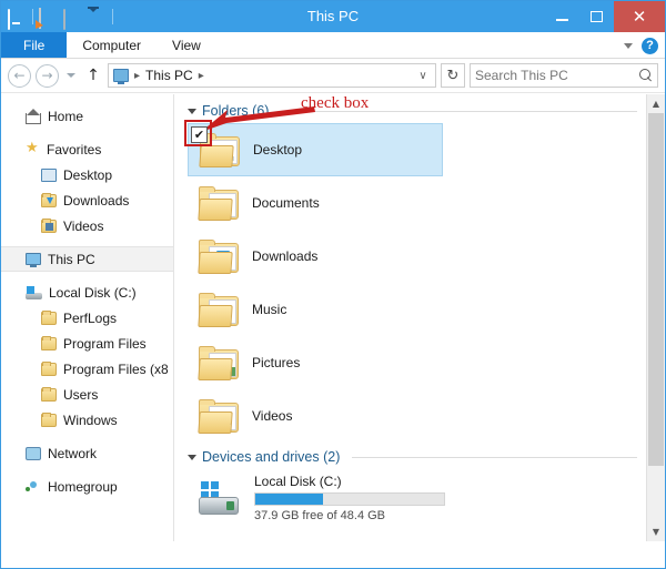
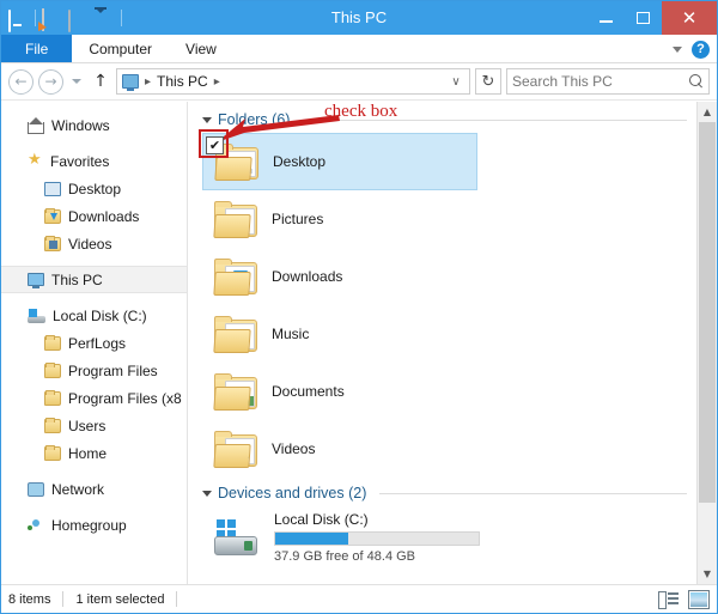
  This PC
  ✕
  File
  Computer
  View
  ?
  ←
  →
  ↑
  ▸
  This PC
  ▸
  ∨
  ↻
  Search This PC
- Home
+ Windows
  ★
  Favorites
  Desktop
  Downloads
  Videos
  This PC
  Local Disk (C:)
  PerfLogs
  Program Files
  Program Files (x8
  Users
- Windows
+ Home
  Network
  Homegroup
  Folders (6)
  ✔
  Desktop
- Documents
+ Pictures
  Downloads
  Music
- Pictures
+ Documents
  Videos
  Devices and drives (2)
  Local Disk (C:)
  37.9 GB free of 48.4 GB
  check box
  ▲
  ▼
+ 8 items
+ 1 item selected
